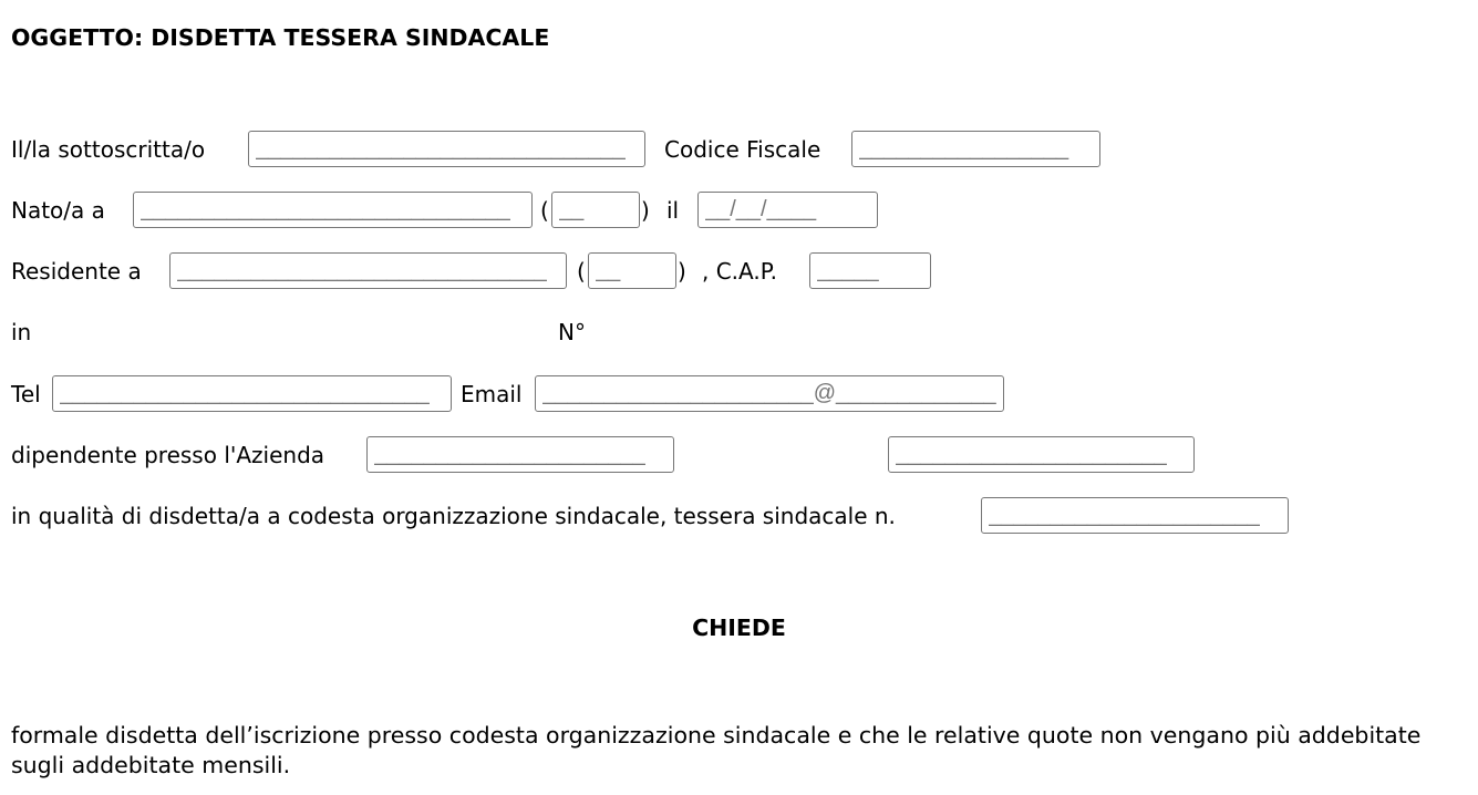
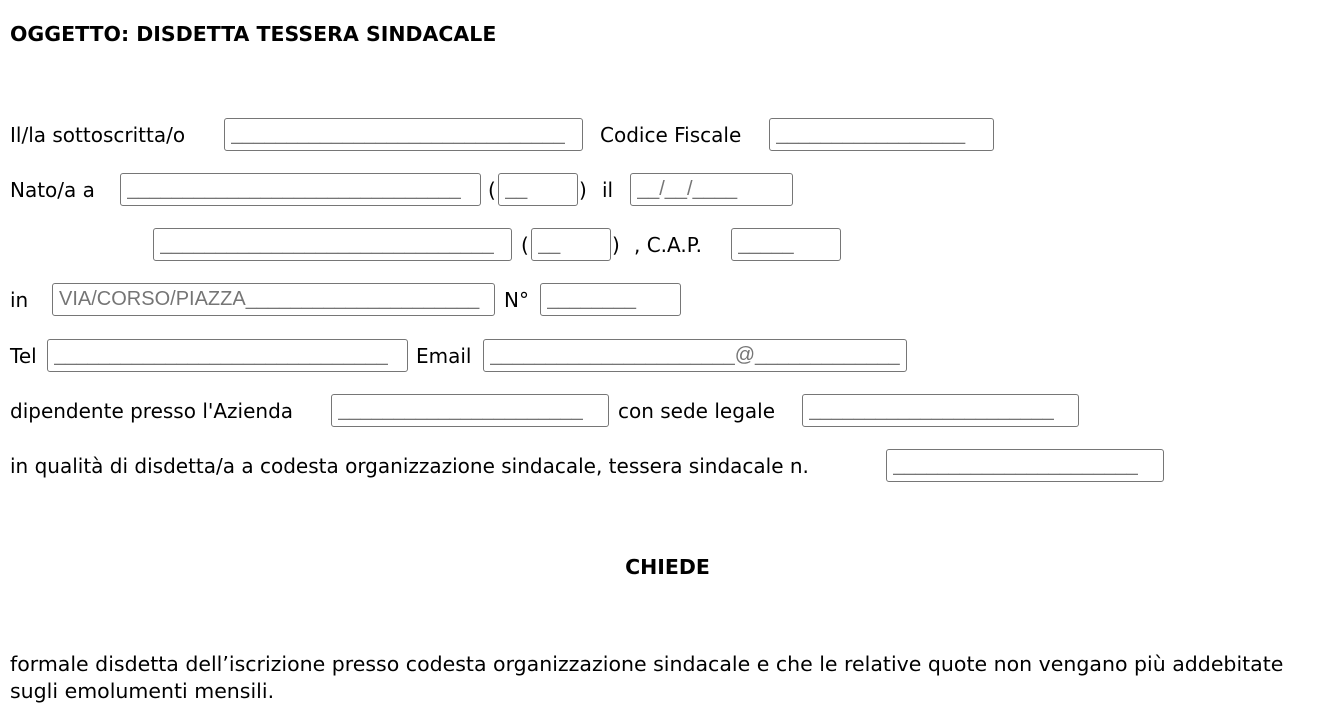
  OGGETTO: DISDETTA TESSERA SINDACALE
  Il/la sottoscritta/o
  ______________________________
  Codice Fiscale
  _________________
  Nato/a a
  ______________________________
  (
  __
  )
  il
  __/__/____
- Residente a
  ______________________________
  (
  __
  )
  , C.A.P.
  _____
  in
+ VIA/CORSO/PIAZZA_____________________
  N°
+ ________
  Tel
  ______________________________
  Email
  ______________________@_____________
  dipendente presso l'Azienda
  ______________________
+ con sede legale
  ______________________
  in qualità di disdetta/a a codesta organizzazione sindacale, tessera sindacale n.
  ______________________
  CHIEDE
- formale disdetta dell’iscrizione presso codesta organizzazione sindacale e che le relative quote non vengano più addebitate sugli addebitate mensili.
+ formale disdetta dell’iscrizione presso codesta organizzazione sindacale e che le relative quote non vengano più addebitate sugli emolumenti mensili.
